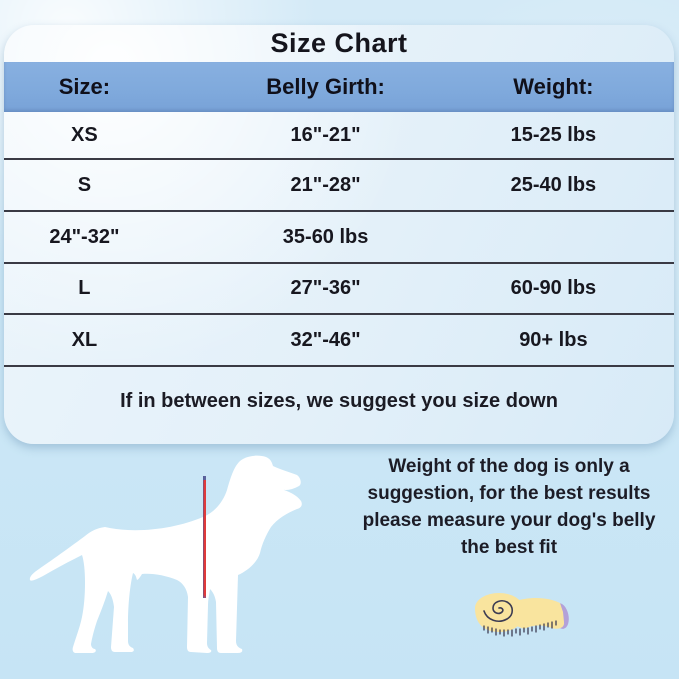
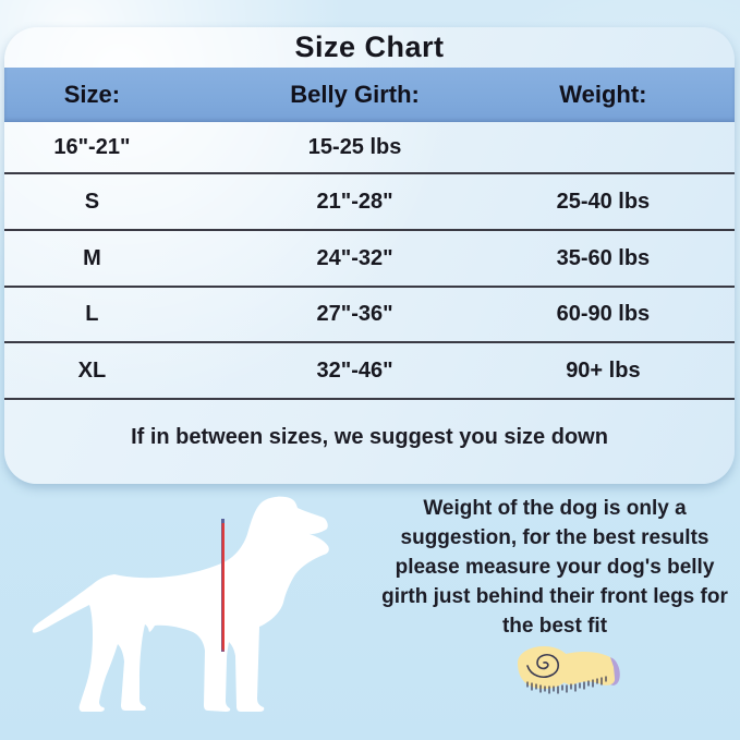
  Size Chart
  Size:
  Belly Girth:
  Weight:
- XS
  16"-21"
  15-25 lbs
  S
  21"-28"
  25-40 lbs
+ M
  24"-32"
  35-60 lbs
  L
  27"-36"
  60-90 lbs
  XL
  32"-46"
  90+ lbs
  If in between sizes, we suggest you size down
  Weight of the dog is only a
  suggestion, for the best results
  please measure your dog's belly
+ girth just behind their front legs for
  the best fit
